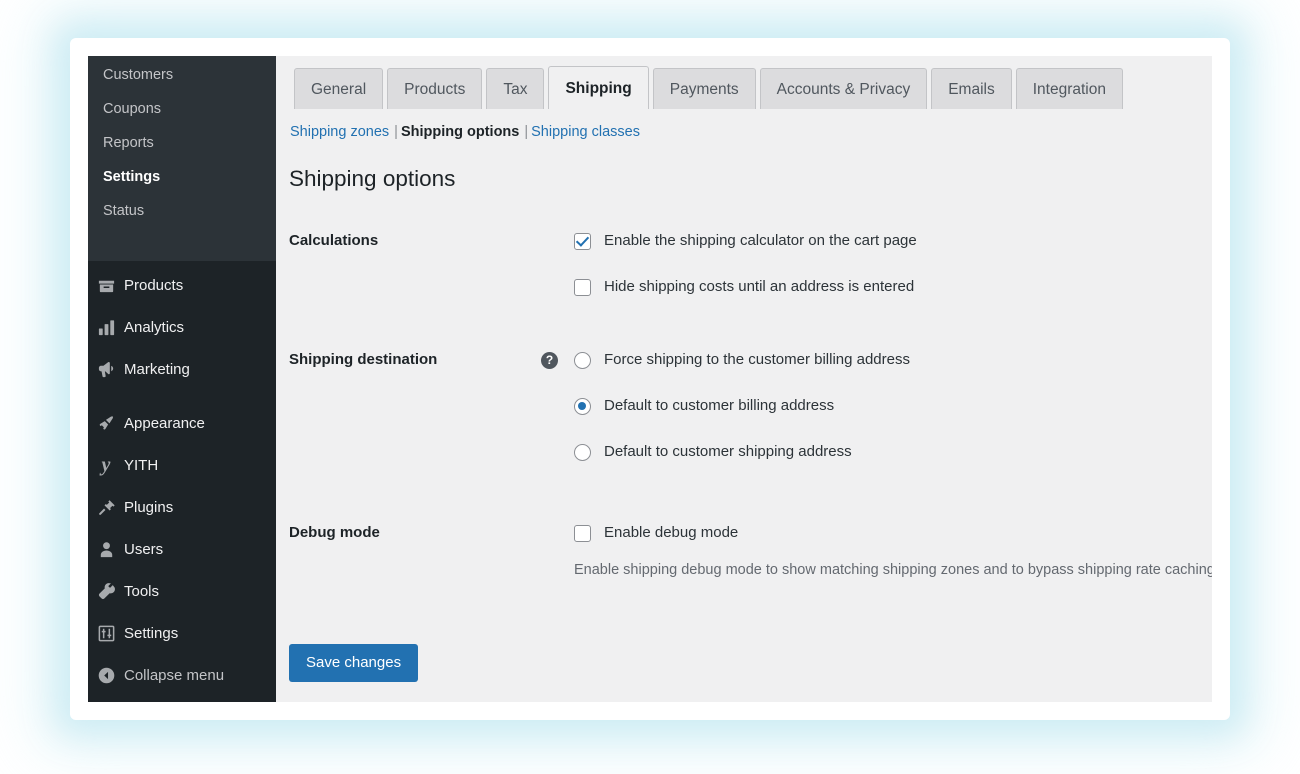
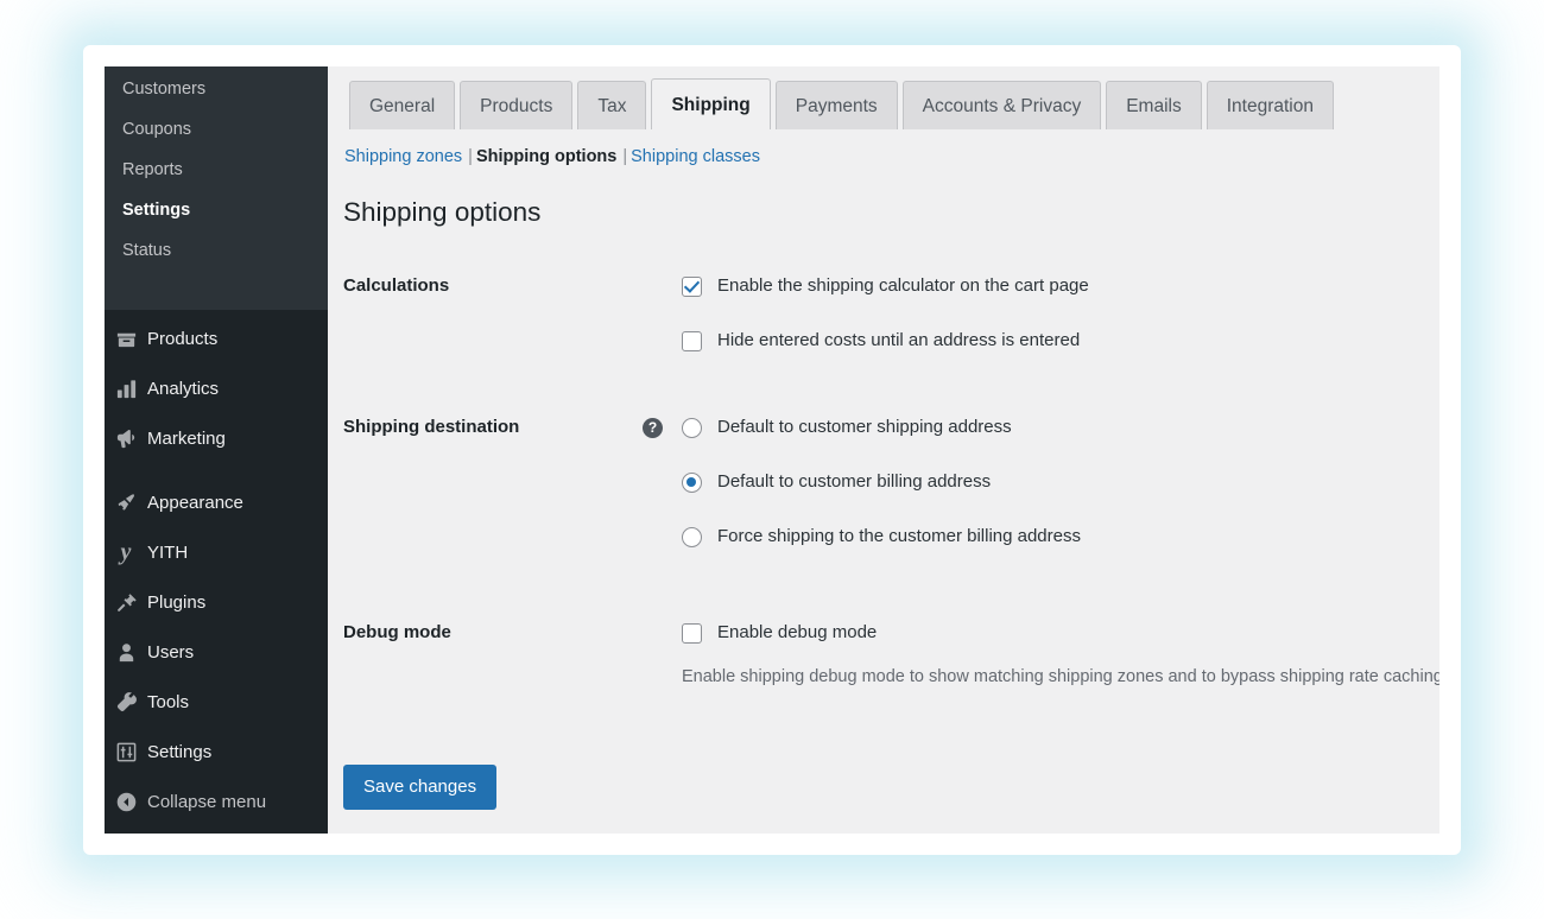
  Customers
  Coupons
  Reports
  Settings
  Status
  Products
  Analytics
  Marketing
  Appearance
  y
  YITH
  Plugins
  Users
  Tools
  Settings
  Collapse menu
  General
  Products
  Tax
  Shipping
  Payments
  Accounts & Privacy
  Emails
  Integration
  Shipping zones | Shipping options | Shipping classes
  Shipping options
  Calculations
  Enable the shipping calculator on the cart page
- Hide shipping costs until an address is entered
+ Hide entered costs until an address is entered
  Shipping destination
  ?
- Force shipping to the customer billing address
+ Default to customer shipping address
  Default to customer billing address
- Default to customer shipping address
+ Force shipping to the customer billing address
  Debug mode
  Enable debug mode
  Enable shipping debug mode to show matching shipping zones and to bypass shipping rate caching
  Save changes
